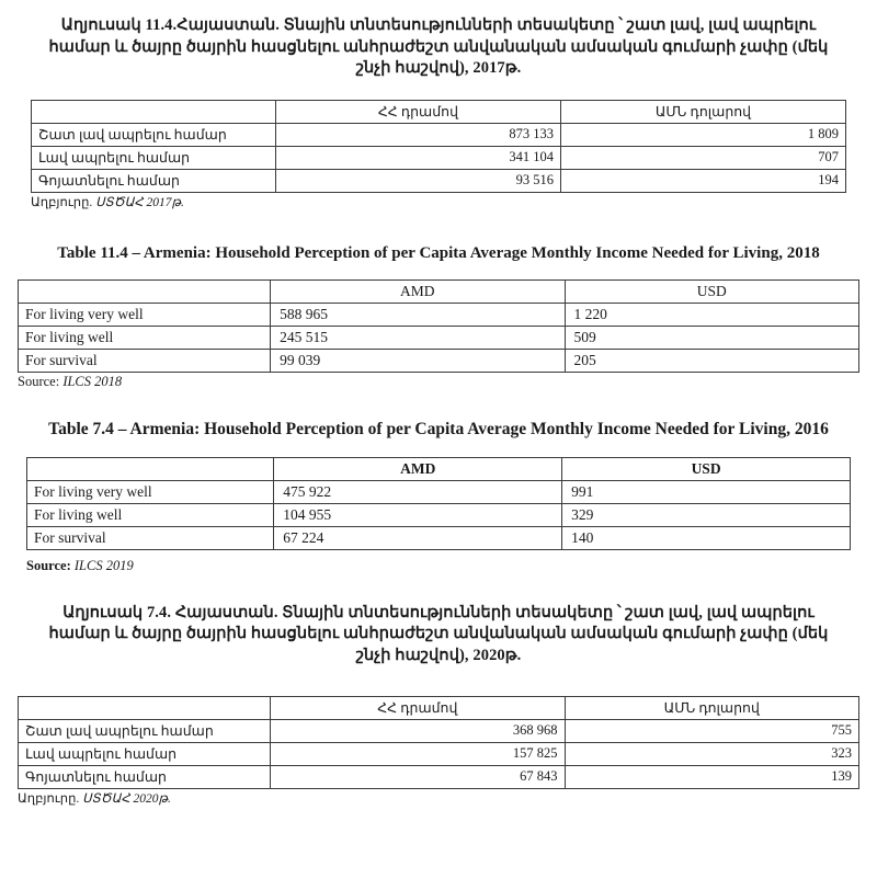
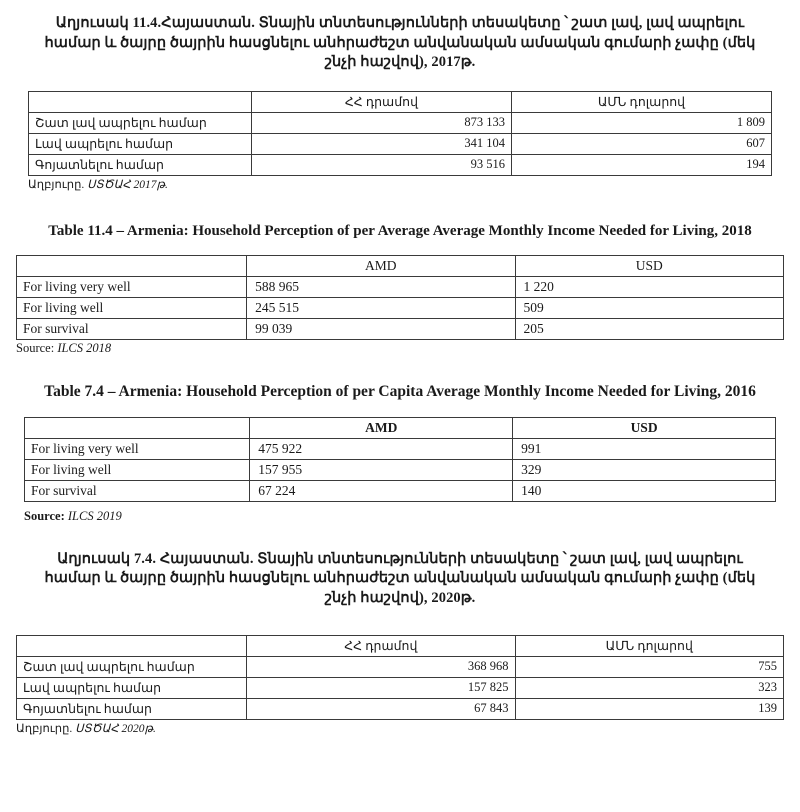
  Աղյուսակ 11.4.Հայաստան. Տնային տնտեսությունների տեսակետը ՝ շատ լավ, լավ ապրելու համար և ծայրը ծայրին հասցնելու անհրաժեշտ անվանական ամսական գումարի չափը (մեկ շնչի հաշվով), 2017թ.
  	ՀՀ դրամով	ԱՄՆ դոլարով
  Շատ լավ ապրելու համար	873 133	1 809
- Լավ ապրելու համար	341 104	707
+ Լավ ապրելու համար	341 104	607
  Գոյատնելու համար	93 516	194
  Աղբյուրը. ՍՏԾԱՀ 2017թ.
- Table 11.4 – Armenia: Household Perception of per Capita Average Monthly Income Needed for Living, 2018
+ Table 11.4 – Armenia: Household Perception of per Average Average Monthly Income Needed for Living, 2018
  	AMD	USD
  For living very well	588 965	1 220
  For living well	245 515	509
  For survival	99 039	205
  Source: ILCS 2018
  Table 7.4 – Armenia: Household Perception of per Capita Average Monthly Income Needed for Living, 2016
  	AMD	USD
  For living very well	475 922	991
- For living well	104 955	329
+ For living well	157 955	329
  For survival	67 224	140
  Source: ILCS 2019
  Աղյուսակ 7.4. Հայաստան. Տնային տնտեսությունների տեսակետը ՝ շատ լավ, լավ ապրելու համար և ծայրը ծայրին հասցնելու անհրաժեշտ անվանական ամսական գումարի չափը (մեկ շնչի հաշվով), 2020թ.
  	ՀՀ դրամով	ԱՄՆ դոլարով
  Շատ լավ ապրելու համար	368 968	755
  Լավ ապրելու համար	157 825	323
  Գոյատնելու համար	67 843	139
  Աղբյուրը. ՍՏԾԱՀ 2020թ.
